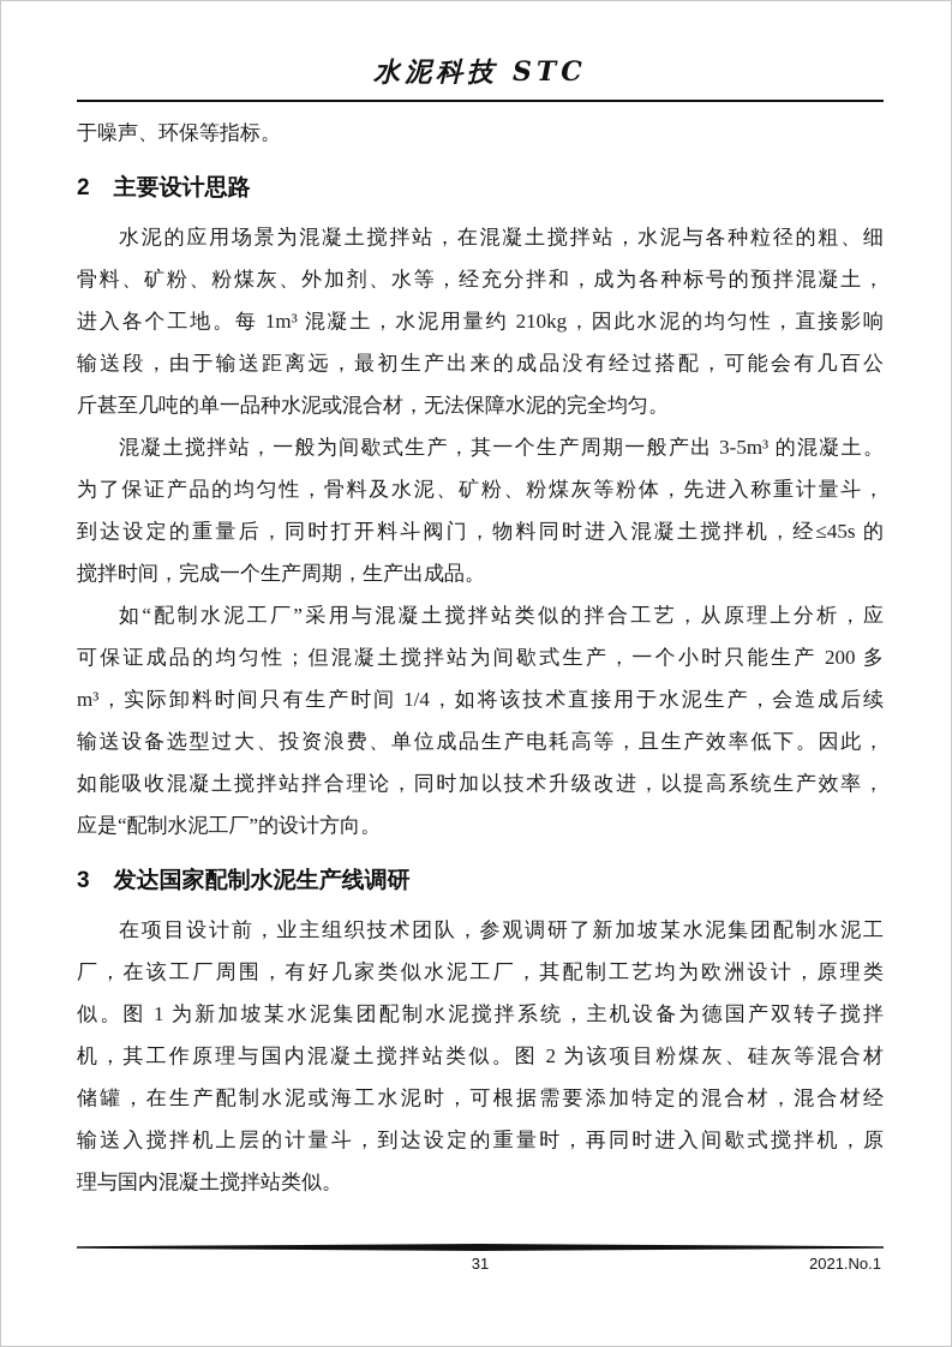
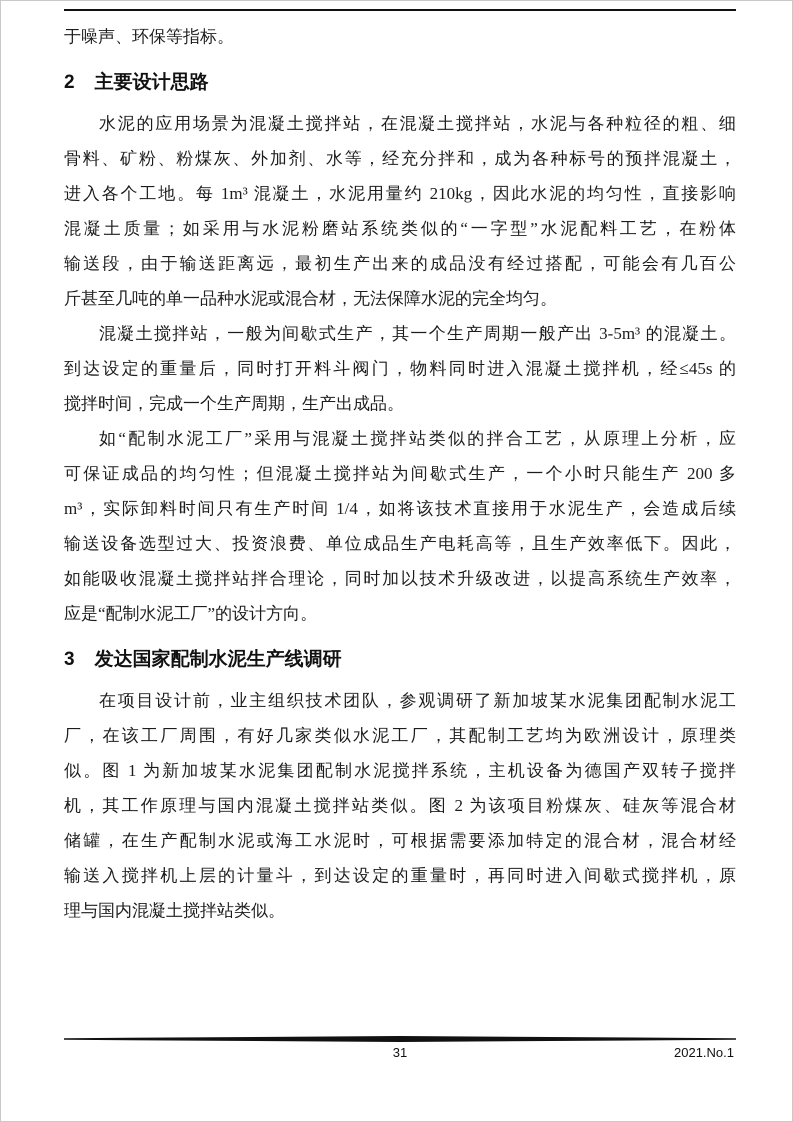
- 水泥科技 STC
  于噪声、环保等指标。
  2 主要设计思路
  水泥的应用场景为混凝土搅拌站，在混凝土搅拌站，水泥与各种粒径的粗、细
  骨料、矿粉、粉煤灰、外加剂、水等，经充分拌和，成为各种标号的预拌混凝土，
  进入各个工地。每 1m³ 混凝土，水泥用量约 210kg，因此水泥的均匀性，直接影响
+ 混凝土质量；如采用与水泥粉磨站系统类似的“一字型”水泥配料工艺，在粉体
  输送段，由于输送距离远，最初生产出来的成品没有经过搭配，可能会有几百公
  斤甚至几吨的单一品种水泥或混合材，无法保障水泥的完全均匀。
  混凝土搅拌站，一般为间歇式生产，其一个生产周期一般产出 3-5m³ 的混凝土。
- 为了保证产品的均匀性，骨料及水泥、矿粉、粉煤灰等粉体，先进入称重计量斗，
  到达设定的重量后，同时打开料斗阀门，物料同时进入混凝土搅拌机，经≤45s 的
  搅拌时间，完成一个生产周期，生产出成品。
  如“配制水泥工厂”采用与混凝土搅拌站类似的拌合工艺，从原理上分析，应
  可保证成品的均匀性；但混凝土搅拌站为间歇式生产，一个小时只能生产 200 多
  m³，实际卸料时间只有生产时间 1/4，如将该技术直接用于水泥生产，会造成后续
  输送设备选型过大、投资浪费、单位成品生产电耗高等，且生产效率低下。因此，
  如能吸收混凝土搅拌站拌合理论，同时加以技术升级改进，以提高系统生产效率，
  应是“配制水泥工厂”的设计方向。
  3 发达国家配制水泥生产线调研
  在项目设计前，业主组织技术团队，参观调研了新加坡某水泥集团配制水泥工
  厂，在该工厂周围，有好几家类似水泥工厂，其配制工艺均为欧洲设计，原理类
  似。图 1 为新加坡某水泥集团配制水泥搅拌系统，主机设备为德国产双转子搅拌
  机，其工作原理与国内混凝土搅拌站类似。图 2 为该项目粉煤灰、硅灰等混合材
  储罐，在生产配制水泥或海工水泥时，可根据需要添加特定的混合材，混合材经
  输送入搅拌机上层的计量斗，到达设定的重量时，再同时进入间歇式搅拌机，原
  理与国内混凝土搅拌站类似。
  31
  2021.No.1
